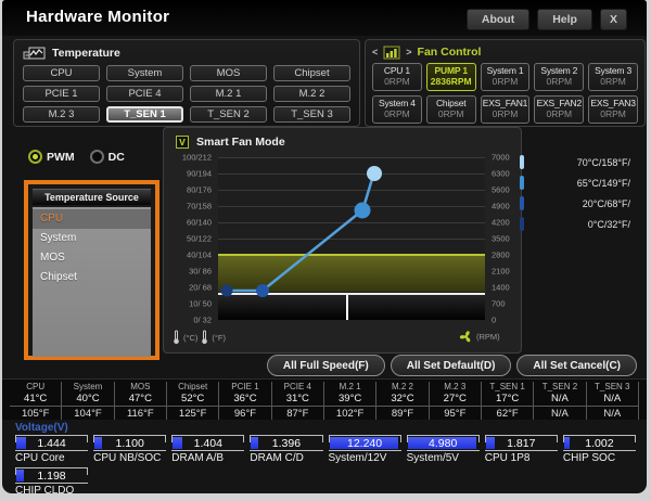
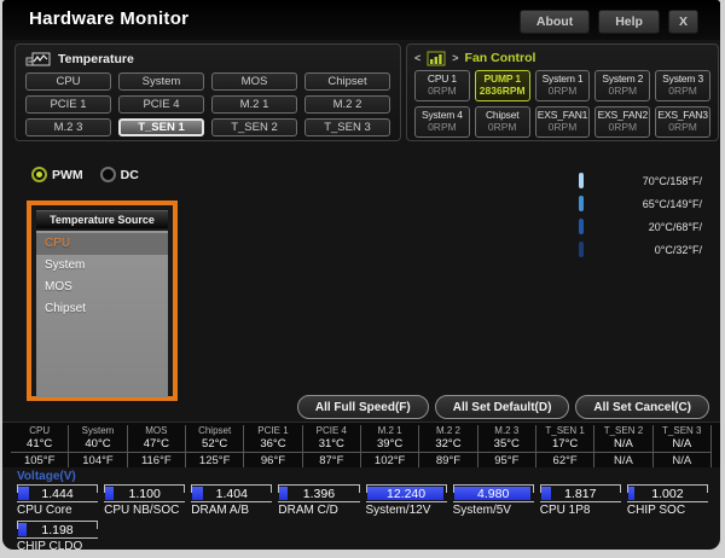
  Hardware Monitor
  About
  Help
  X
  Temperature
  CPU
  System
  MOS
  Chipset
  PCIE 1
  PCIE 4
  M.2 1
  M.2 2
  M.2 3
  T_SEN 1
  T_SEN 2
  T_SEN 3
  <
  >
  Fan Control
  CPU 1
  0RPM
  PUMP 1
  2836RPM
  System 1
  0RPM
  System 2
  0RPM
  System 3
  0RPM
  System 4
  0RPM
  Chipset
  0RPM
  EXS_FAN1
  0RPM
  EXS_FAN2
  0RPM
  EXS_FAN3
  0RPM
  PWM
  DC
  Temperature Source
  CPU
  System
  MOS
  Chipset
- V
- Smart Fan Mode
- 100/212
- 90/194
- 80/176
- 70/158
- 60/140
- 50/122
- 40/104
- 30/ 86
- 20/ 68
- 10/ 50
- 0/ 32
- 7000
- 6300
- 5600
- 4900
- 4200
- 3500
- 2800
- 2100
- 1400
- 700
- 0
- (°C)
- (°F)
- (RPM)
  70°C/158°F/
  65°C/149°F/
  20°C/68°F/
  0°C/32°F/
  All Full Speed(F)
  All Set Default(D)
  All Set Cancel(C)
  CPU
  41°C
  105°F
  System
  40°C
  104°F
  MOS
  47°C
  116°F
  Chipset
  52°C
  125°F
  PCIE 1
  36°C
  96°F
  PCIE 4
  31°C
  87°F
  M.2 1
  39°C
  102°F
  M.2 2
  32°C
  89°F
  M.2 3
- 27°C
+ 35°C
  95°F
  T_SEN 1
  17°C
  62°F
  T_SEN 2
  N/A
  N/A
  T_SEN 3
  N/A
  N/A
  Voltage(V)
  1.444
  CPU Core
  1.100
  CPU NB/SOC
  1.404
  DRAM A/B
  1.396
  DRAM C/D
  12.240
  System/12V
  4.980
  System/5V
  1.817
  CPU 1P8
  1.002
  CHIP SOC
  1.198
  CHIP CLDO
